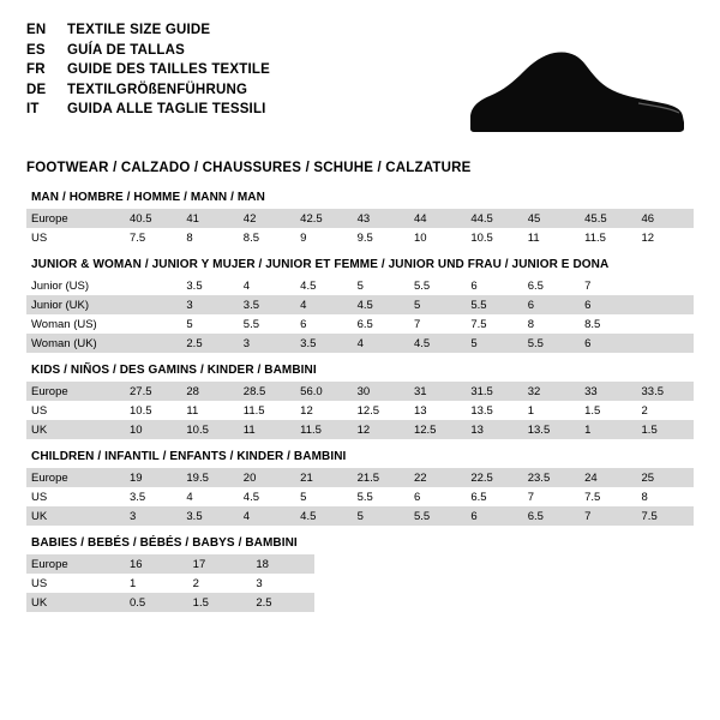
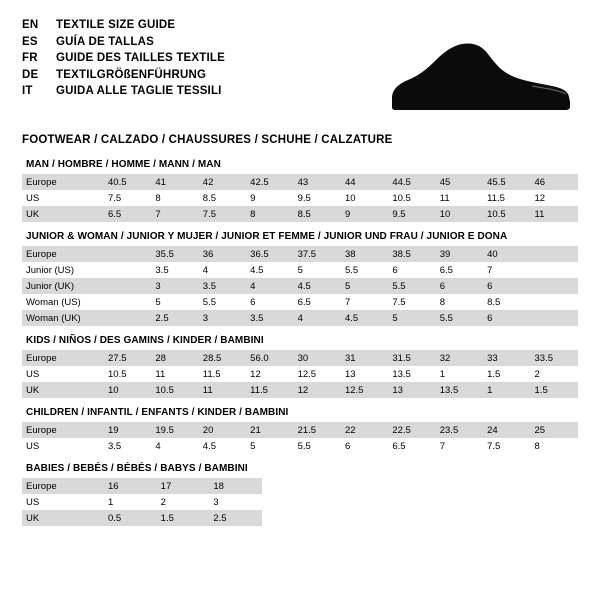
  EN
  TEXTILE SIZE GUIDE
  ES
  GUÍA DE TALLAS
  FR
  GUIDE DES TAILLES TEXTILE
  DE
  TEXTILGRÖßENFÜHRUNG
  IT
  GUIDA ALLE TAGLIE TESSILI
  FOOTWEAR / CALZADO / CHAUSSURES / SCHUHE / CALZATURE
  MAN / HOMBRE / HOMME / MANN / MAN
  Europe	40.5	41	42	42.5	43	44	44.5	45	45.5	46
  US	7.5	8	8.5	9	9.5	10	10.5	11	11.5	12
+ UK	6.5	7	7.5	8	8.5	9	9.5	10	10.5	11
  JUNIOR & WOMAN / JUNIOR Y MUJER / JUNIOR ET FEMME / JUNIOR UND FRAU / JUNIOR E DONA
+ Europe		35.5	36	36.5	37.5	38	38.5	39	40
  Junior (US)		3.5	4	4.5	5	5.5	6	6.5	7
  Junior (UK)		3	3.5	4	4.5	5	5.5	6	6
  Woman (US)		5	5.5	6	6.5	7	7.5	8	8.5
  Woman (UK)		2.5	3	3.5	4	4.5	5	5.5	6
  KIDS / NIÑOS / DES GAMINS / KINDER / BAMBINI
  Europe	27.5	28	28.5	56.0	30	31	31.5	32	33	33.5
  US	10.5	11	11.5	12	12.5	13	13.5	1	1.5	2
  UK	10	10.5	11	11.5	12	12.5	13	13.5	1	1.5
  CHILDREN / INFANTIL / ENFANTS / KINDER / BAMBINI
  Europe	19	19.5	20	21	21.5	22	22.5	23.5	24	25
  US	3.5	4	4.5	5	5.5	6	6.5	7	7.5	8
- UK	3	3.5	4	4.5	5	5.5	6	6.5	7	7.5
  BABIES / BEBÉS / BÉBÉS / BABYS / BAMBINI
  Europe	16	17	18
  US	1	2	3
  UK	0.5	1.5	2.5
